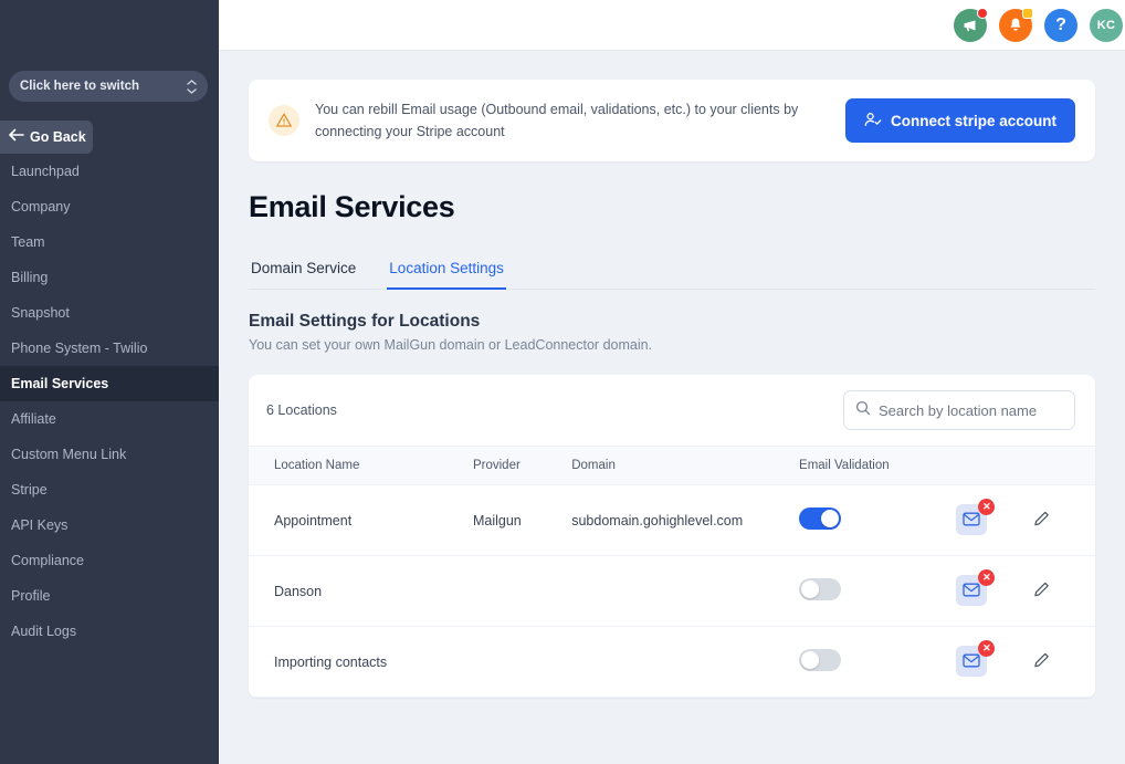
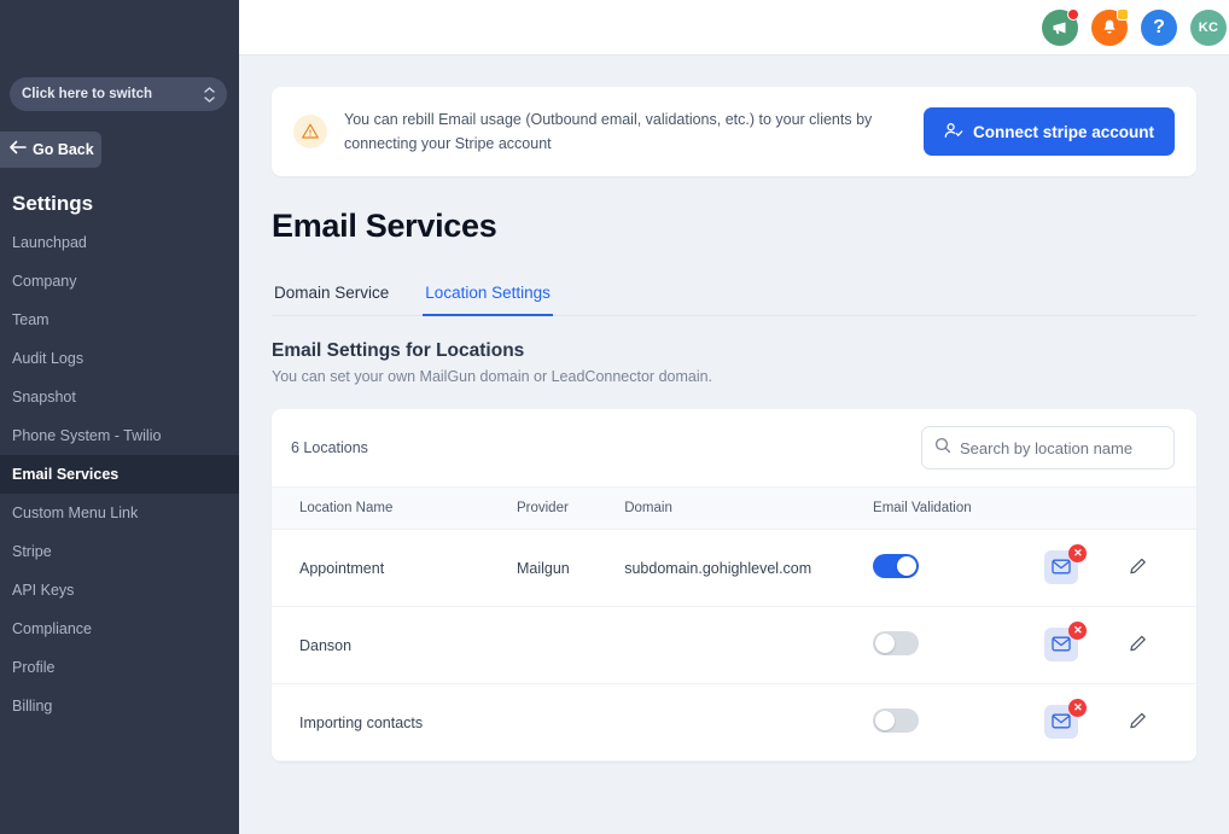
  Click here to switch
  Go Back
+ Settings
  Launchpad
  Company
  Team
- Billing
+ Audit Logs
  Snapshot
  Phone System - Twilio
  Email Services
- Affiliate
  Custom Menu Link
  Stripe
  API Keys
  Compliance
  Profile
- Audit Logs
+ Billing
  ?
  KC
  You can rebill Email usage (Outbound email, validations, etc.) to your clients by connecting your Stripe account
  Connect stripe account
  Email Services
  Domain Service
  Location Settings
  Email Settings for Locations
  You can set your own MailGun domain or LeadConnector domain.
  6 Locations
  Search by location name
  Location Name	Provider	Domain	Email Validation
  Appointment	Mailgun	subdomain.gohighlevel.com		✕
  Danson				✕
  Importing contacts				✕
